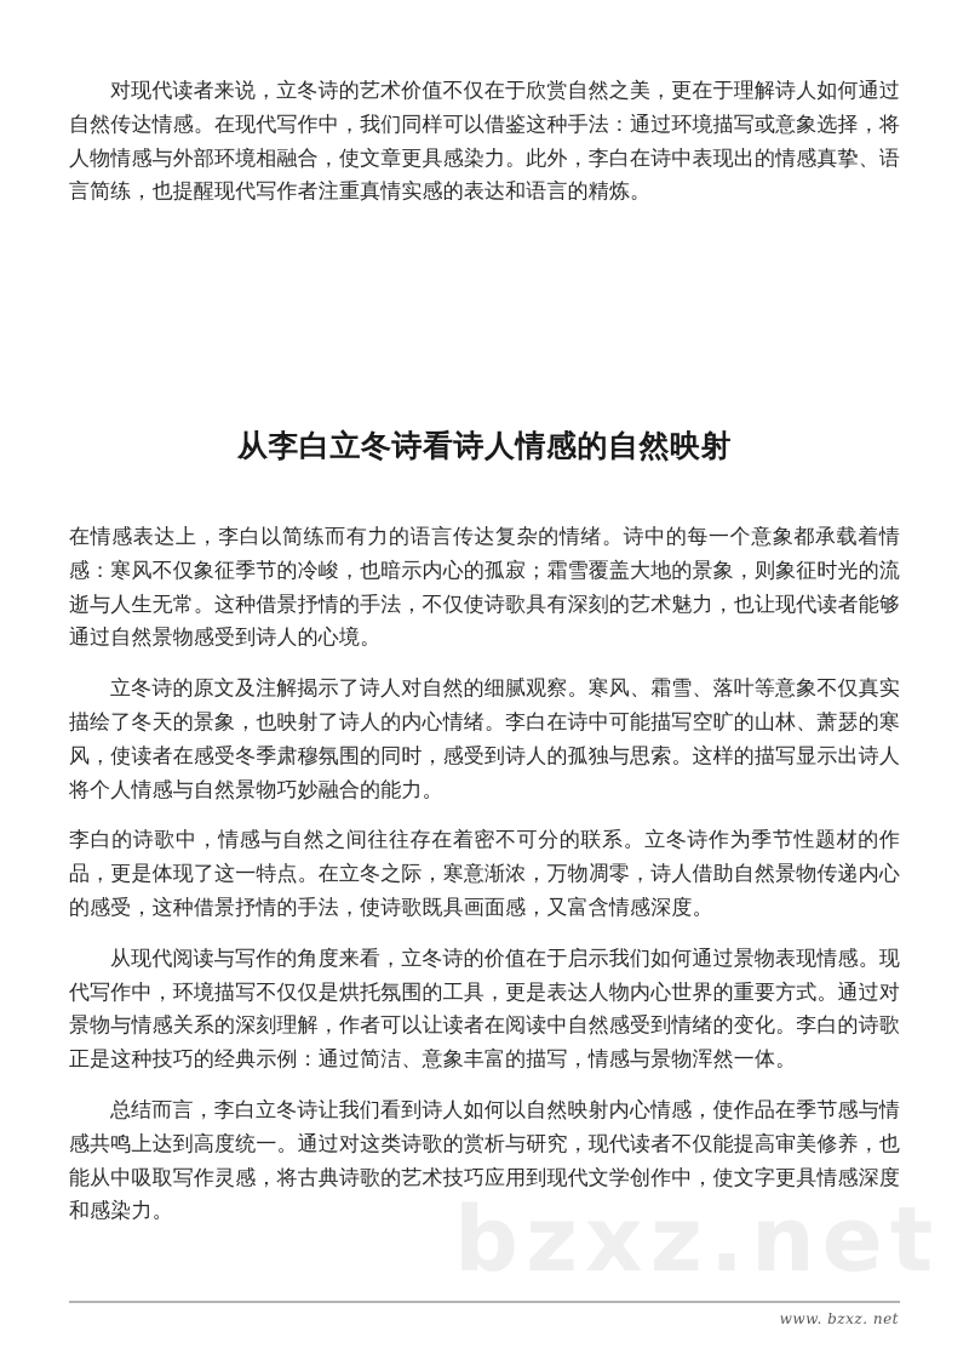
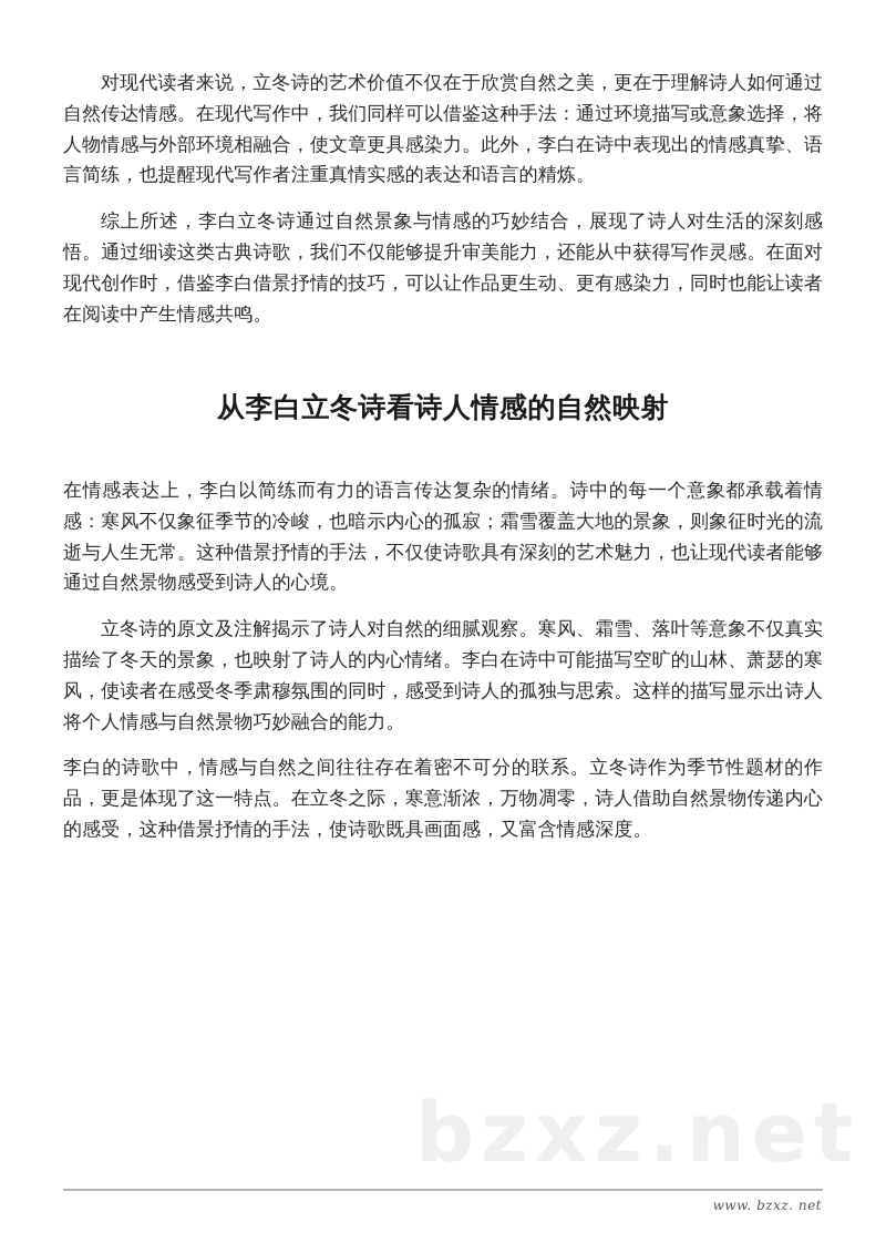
  对现代读者来说，立冬诗的艺术价值不仅在于欣赏自然之美，更在于理解诗人如何通过自然传达情感。在现代写作中，我们同样可以借鉴这种手法：通过环境描写或意象选择，将人物情感与外部环境相融合，使文章更具感染力。此外，李白在诗中表现出的情感真挚、语言简练，也提醒现代写作者注重真情实感的表达和语言的精炼。
+ 综上所述，李白立冬诗通过自然景象与情感的巧妙结合，展现了诗人对生活的深刻感悟。通过细读这类古典诗歌，我们不仅能够提升审美能力，还能从中获得写作灵感。在面对现代创作时，借鉴李白借景抒情的技巧，可以让作品更生动、更有感染力，同时也能让读者在阅读中产生情感共鸣。
  从李白立冬诗看诗人情感的自然映射
  在情感表达上，李白以简练而有力的语言传达复杂的情绪。诗中的每一个意象都承载着情感：寒风不仅象征季节的冷峻，也暗示内心的孤寂；霜雪覆盖大地的景象，则象征时光的流逝与人生无常。这种借景抒情的手法，不仅使诗歌具有深刻的艺术魅力，也让现代读者能够通过自然景物感受到诗人的心境。
  立冬诗的原文及注解揭示了诗人对自然的细腻观察。寒风、霜雪、落叶等意象不仅真实描绘了冬天的景象，也映射了诗人的内心情绪。李白在诗中可能描写空旷的山林、萧瑟的寒风，使读者在感受冬季肃穆氛围的同时，感受到诗人的孤独与思索。这样的描写显示出诗人将个人情感与自然景物巧妙融合的能力。
  李白的诗歌中，情感与自然之间往往存在着密不可分的联系。立冬诗作为季节性题材的作品，更是体现了这一特点。在立冬之际，寒意渐浓，万物凋零，诗人借助自然景物传递内心的感受，这种借景抒情的手法，使诗歌既具画面感，又富含情感深度。
- 从现代阅读与写作的角度来看，立冬诗的价值在于启示我们如何通过景物表现情感。现代写作中，环境描写不仅仅是烘托氛围的工具，更是表达人物内心世界的重要方式。通过对景物与情感关系的深刻理解，作者可以让读者在阅读中自然感受到情绪的变化。李白的诗歌正是这种技巧的经典示例：通过简洁、意象丰富的描写，情感与景物浑然一体。
- 总结而言，李白立冬诗让我们看到诗人如何以自然映射内心情感，使作品在季节感与情感共鸣上达到高度统一。通过对这类诗歌的赏析与研究，现代读者不仅能提高审美修养，也能从中吸取写作灵感，将古典诗歌的艺术技巧应用到现代文学创作中，使文字更具情感深度和感染力。
  www. bzxz. net
